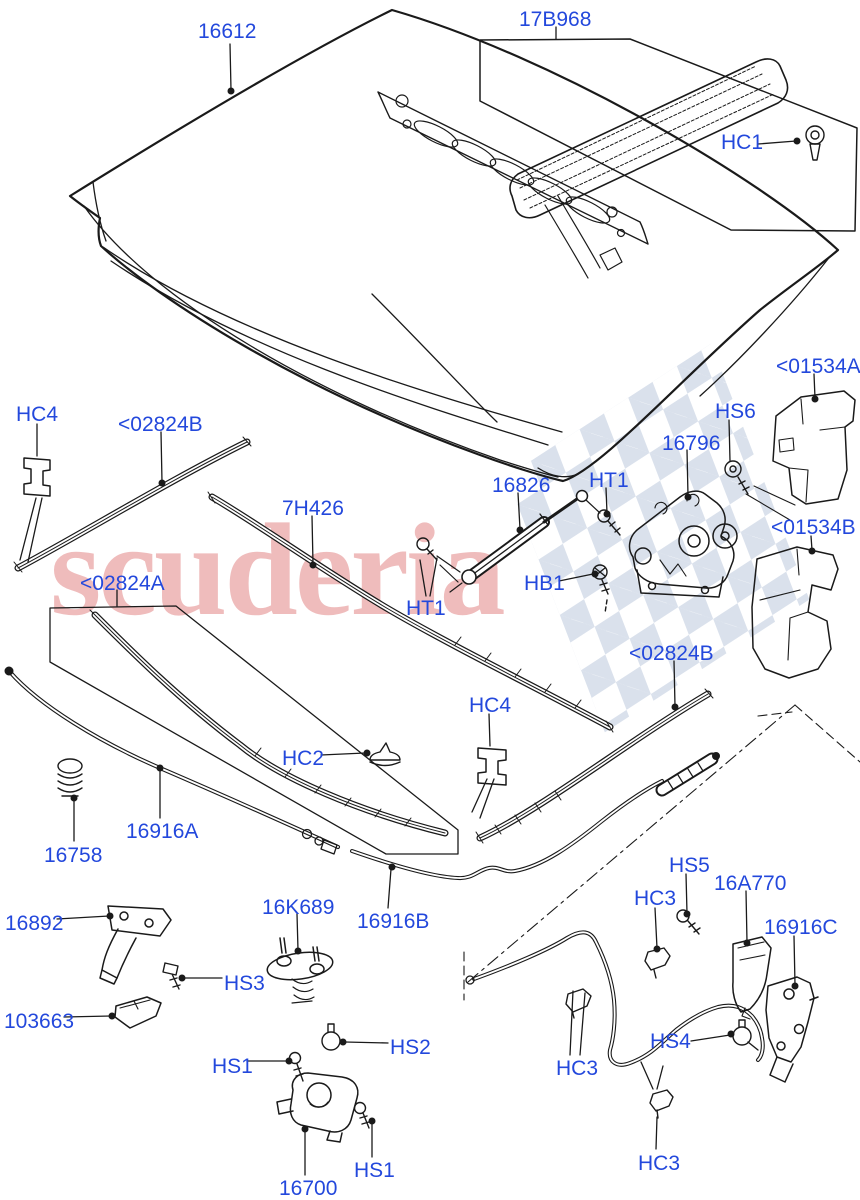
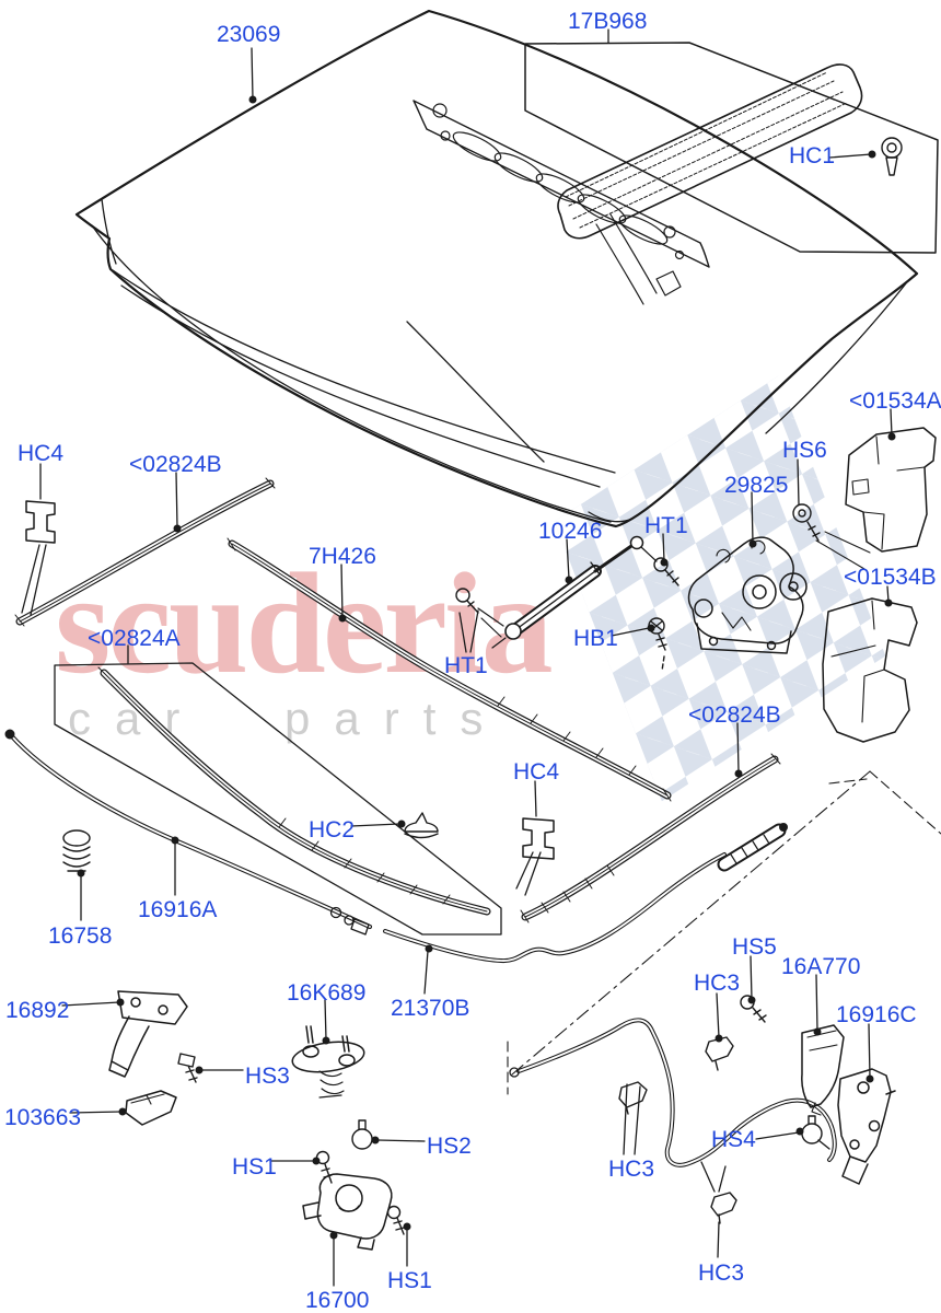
  scudri
+ car parts
- 16612
+ 23069
  17B968
  HC1
  HC4
  <02824B
  7H426
- 16826
+ 10246
  HT1
- 16796
+ 29825
  HS6
  <01534A
  <01534B
  HT1
  HB1
  <02824A
  <02824B
  HC4
  HC2
  16916A
  16758
  16892
  16K689
- 16916B
+ 21370B
  HS3
  103663
  HS2
  HS1
  16700
  HS1
  HS5
  16A770
  HC3
  16916C
  HS4
  HC3
  HC3
